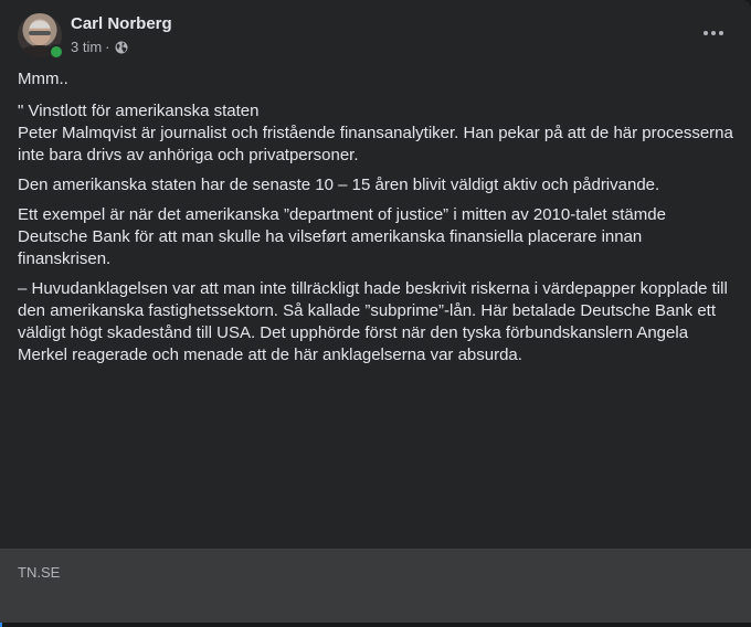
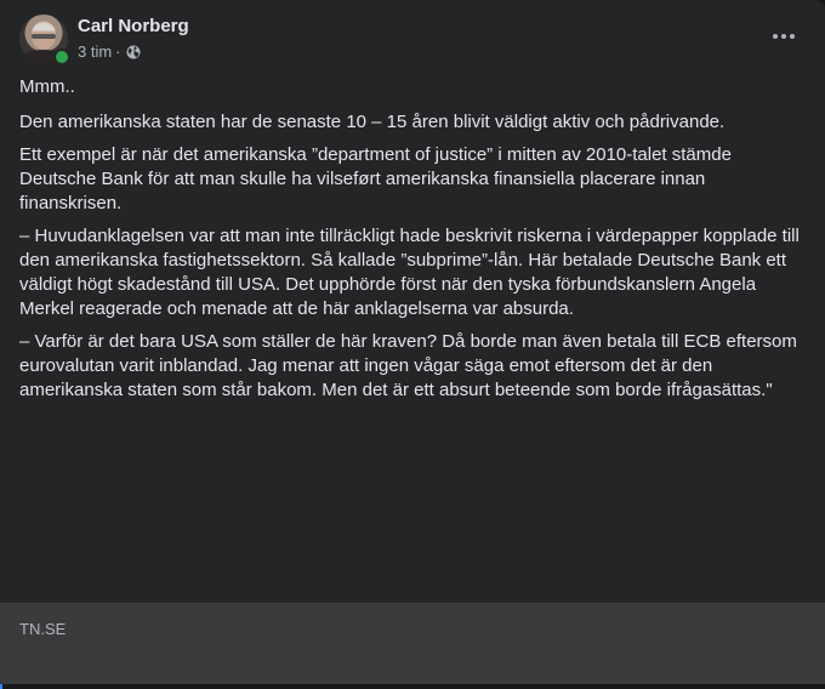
  Carl Norberg
  3 tim
  ·
  Mmm..
- " Vinstlott för amerikanska staten
- Peter Malmqvist är journalist och fristående finansanalytiker. Han pekar på att de här processerna inte bara drivs av anhöriga och privatpersoner.
  Den amerikanska staten har de senaste 10 – 15 åren blivit väldigt aktiv och pådrivande.
  Ett exempel är när det amerikanska ”department of justice” i mitten av 2010-talet stämde Deutsche Bank för att man skulle ha vilseført amerikanska finansiella placerare innan finanskrisen.
  – Huvudanklagelsen var att man inte tillräckligt hade beskrivit riskerna i värdepapper kopplade till den amerikanska fastighetssektorn. Så kallade ”subprime”-lån. Här betalade Deutsche Bank ett väldigt högt skadestånd till USA. Det upphörde först när den tyska förbundskanslern Angela Merkel reagerade och menade att de här anklagelserna var absurda.
+ – Varför är det bara USA som ställer de här kraven? Då borde man även betala till ECB eftersom eurovalutan varit inblandad. Jag menar att ingen vågar säga emot eftersom det är den amerikanska staten som står bakom. Men det är ett absurt beteende som borde ifrågasättas."
  TN.SE
